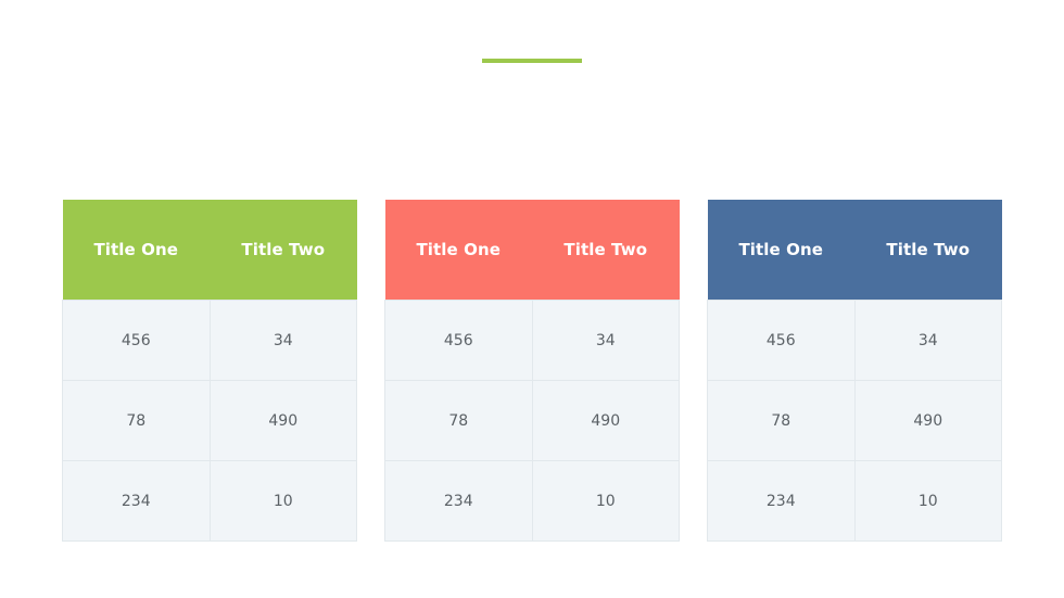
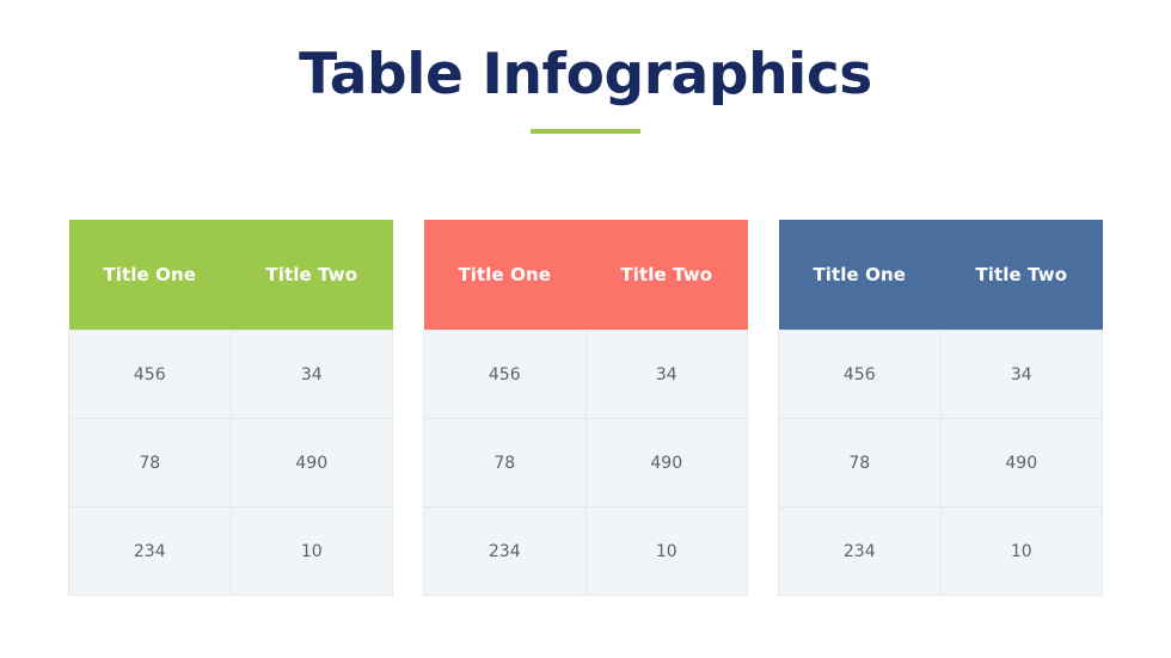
+ Table Infographics
  Title One	Title Two
  456	34
  78	490
  234	10
  Title One	Title Two
  456	34
  78	490
  234	10
  Title One	Title Two
  456	34
  78	490
  234	10
